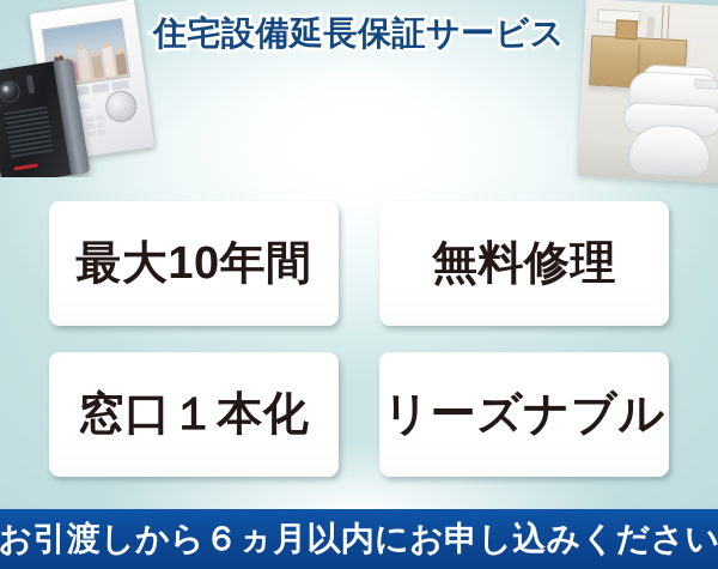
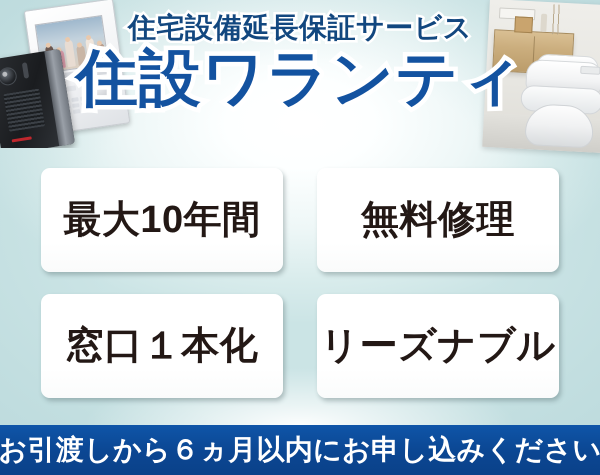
  住宅設備延長保証サービス
+ 住設ワランティ
  最大10年間
  無料修理
  窓口１本化
  リーズナブル
  お引渡しから６ヵ月以内にお申し込みください
